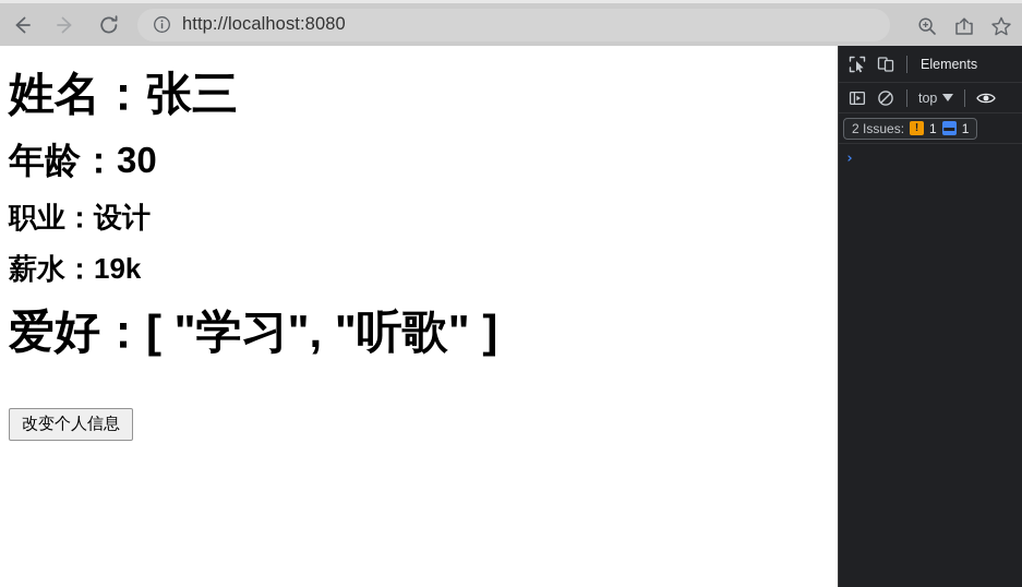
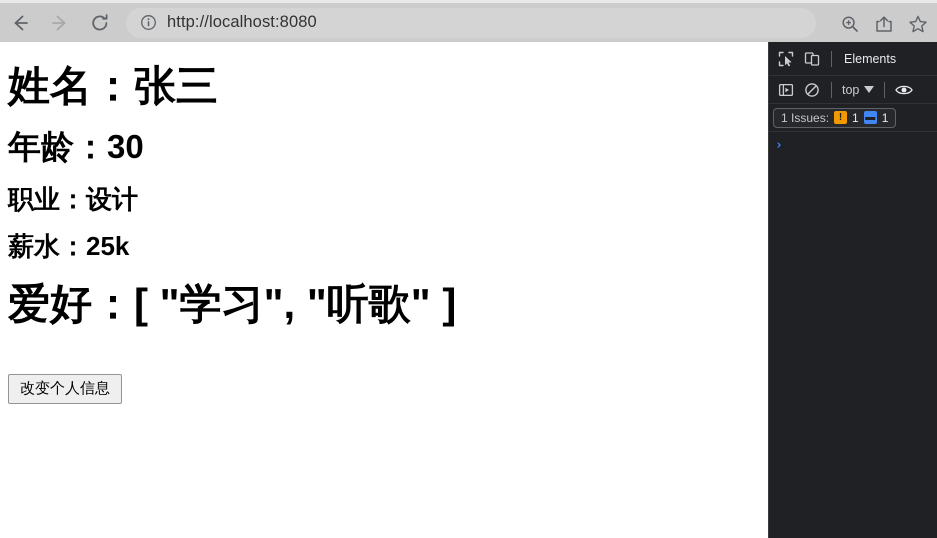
  http://localhost:8080
  姓名：张三
  年龄：30
  职业：设计
- 薪水：19k
+ 薪水：25k
  爱好：[ "学习", "听歌" ]
  改变个人信息
  Elements
  top
- 2 Issues:
+ 1 Issues:
  !
  1
  ▬
  1
  ›
